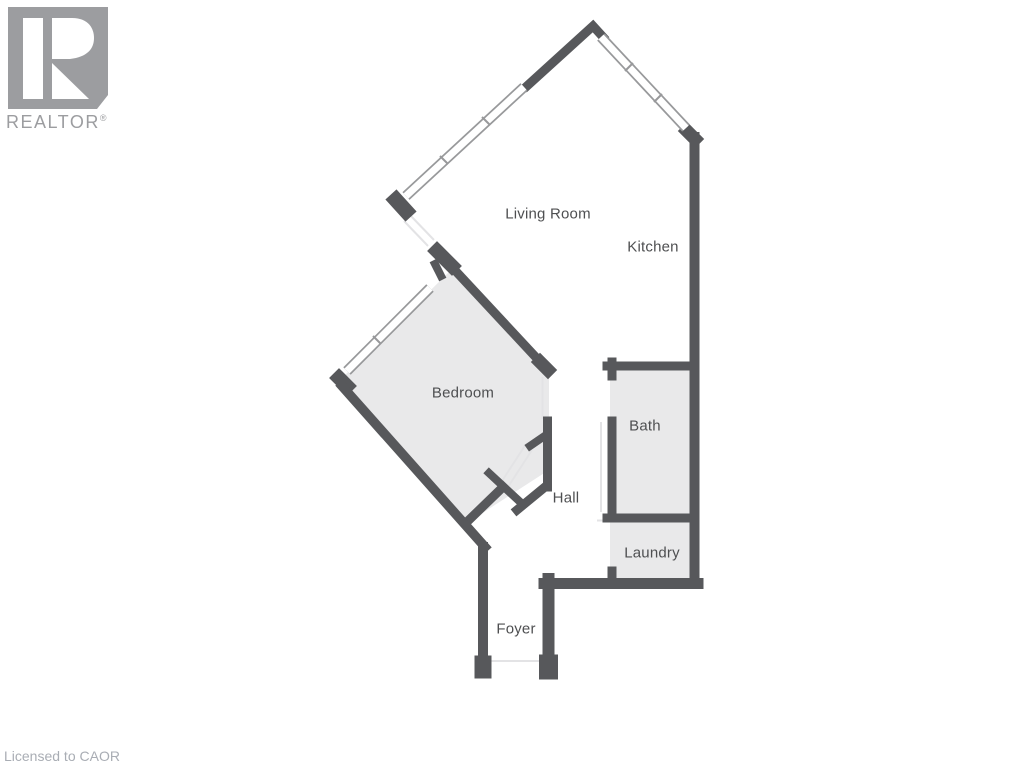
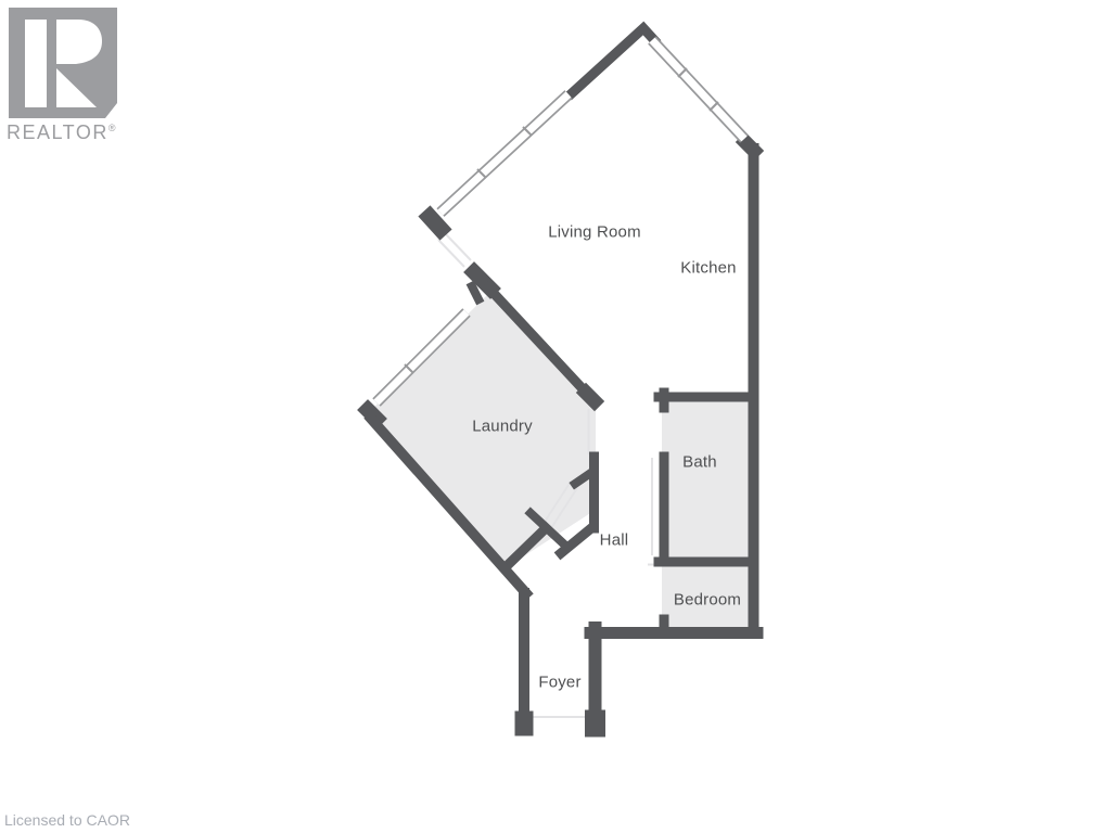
  REALTOR®
  Licensed to CAOR
  Living Room
  Kitchen
- Bedroom
+ Laundry
  Bath
  Hall
- Laundry
+ Bedroom
  Foyer
